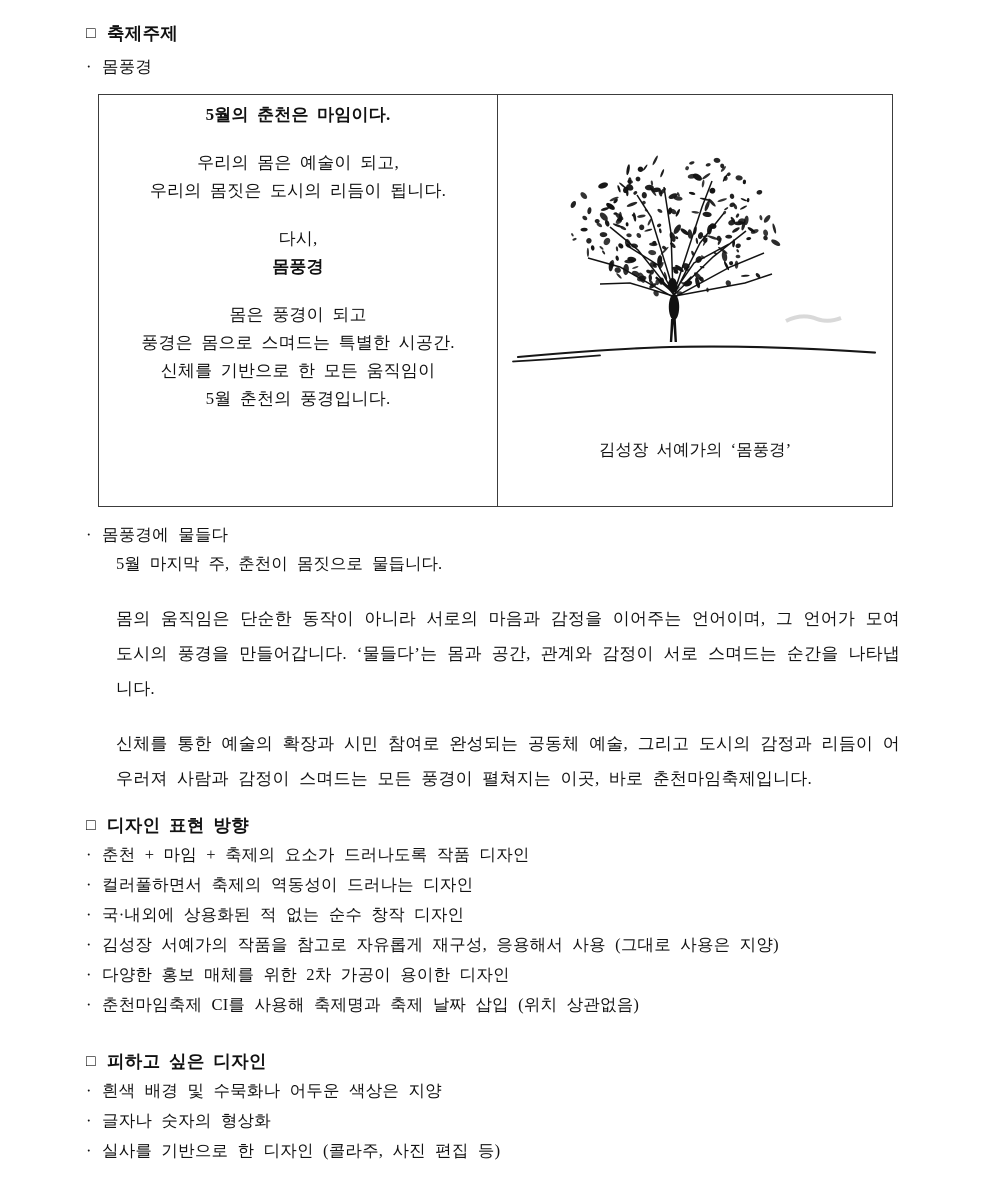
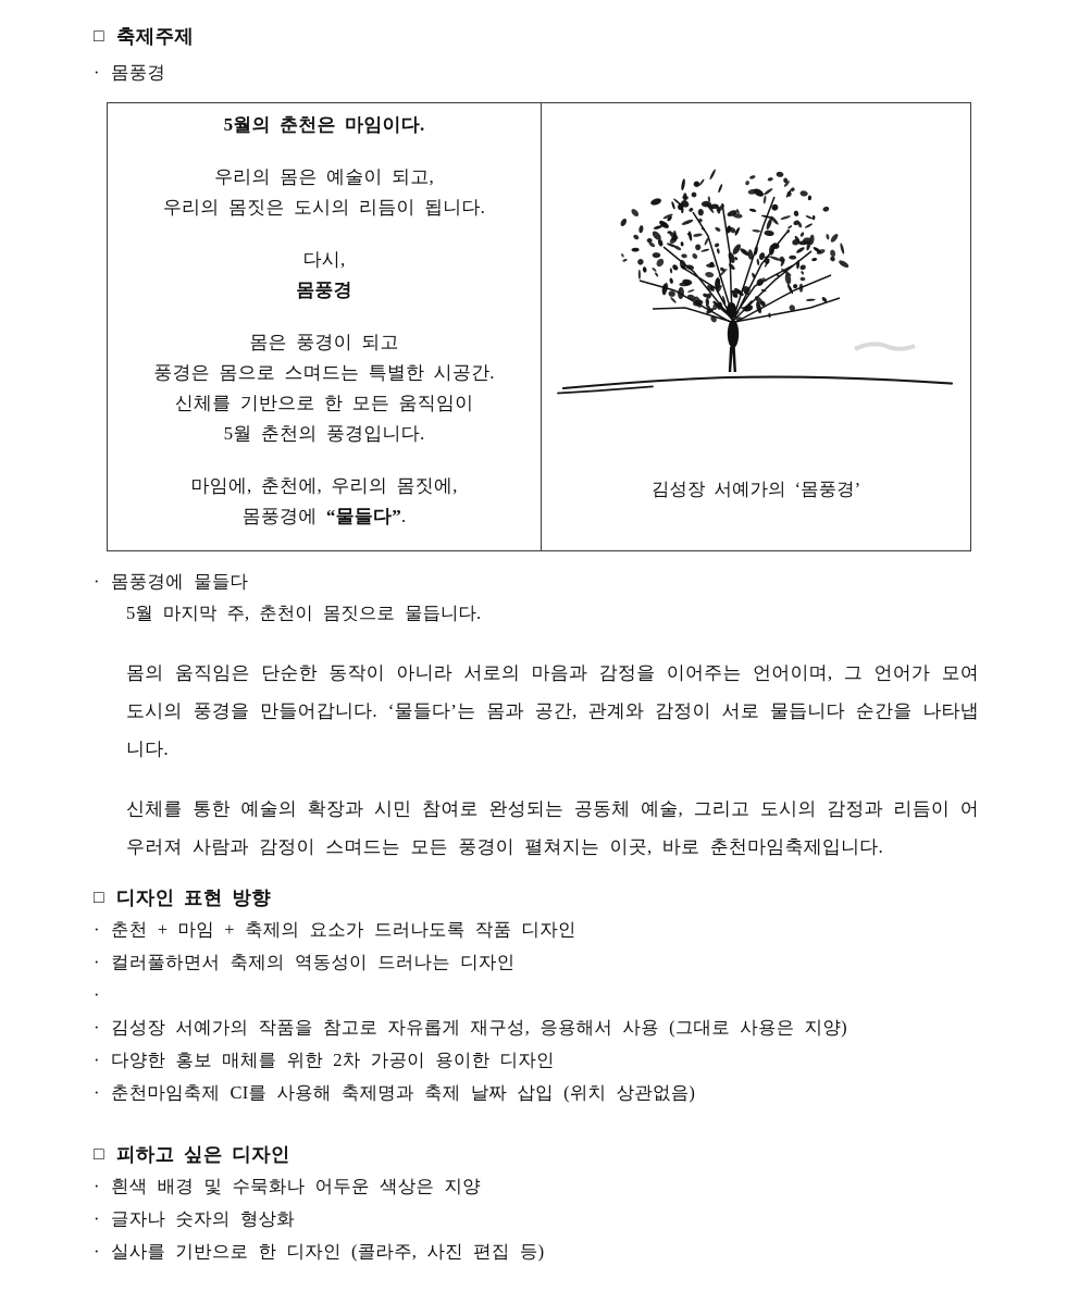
  □ 축제주제
  ·
  몸풍경
  5월의 춘천은 마임이다.
  우리의 몸은 예술이 되고,
  우리의 몸짓은 도시의 리듬이 됩니다.
  다시,
  몸풍경
  몸은 풍경이 되고
  풍경은 몸으로 스며드는 특별한 시공간.
  신체를 기반으로 한 모든 움직임이
  5월 춘천의 풍경입니다.
+ 마임에, 춘천에, 우리의 몸짓에,
+ 몸풍경에 “물들다”.
  김성장 서예가의 ‘몸풍경’
  ·
  몸풍경에 물들다
  5월 마지막 주, 춘천이 몸짓으로 물듭니다.
- 몸의 움직임은 단순한 동작이 아니라 서로의 마음과 감정을 이어주는 언어이며, 그 언어가 모여 도시의 풍경을 만들어갑니다. ‘물들다’는 몸과 공간, 관계와 감정이 서로 스며드는 순간을 나타냅니다.
+ 몸의 움직임은 단순한 동작이 아니라 서로의 마음과 감정을 이어주는 언어이며, 그 언어가 모여 도시의 풍경을 만들어갑니다. ‘물들다’는 몸과 공간, 관계와 감정이 서로 물듭니다 순간을 나타냅니다.
  신체를 통한 예술의 확장과 시민 참여로 완성되는 공동체 예술, 그리고 도시의 감정과 리듬이 어우러져 사람과 감정이 스며드는 모든 풍경이 펼쳐지는 이곳, 바로 춘천마임축제입니다.
  □ 디자인 표현 방향
  ·
  춘천 + 마임 + 축제의 요소가 드러나도록 작품 디자인
  ·
  컬러풀하면서 축제의 역동성이 드러나는 디자인
  ·
- 국·내외에 상용화된 적 없는 순수 창작 디자인
  ·
  김성장 서예가의 작품을 참고로 자유롭게 재구성, 응용해서 사용 (그대로 사용은 지양)
  ·
  다양한 홍보 매체를 위한 2차 가공이 용이한 디자인
  ·
  춘천마임축제 CI를 사용해 축제명과 축제 날짜 삽입 (위치 상관없음)
  □ 피하고 싶은 디자인
  ·
  흰색 배경 및 수묵화나 어두운 색상은 지양
  ·
  글자나 숫자의 형상화
  ·
  실사를 기반으로 한 디자인 (콜라주, 사진 편집 등)
